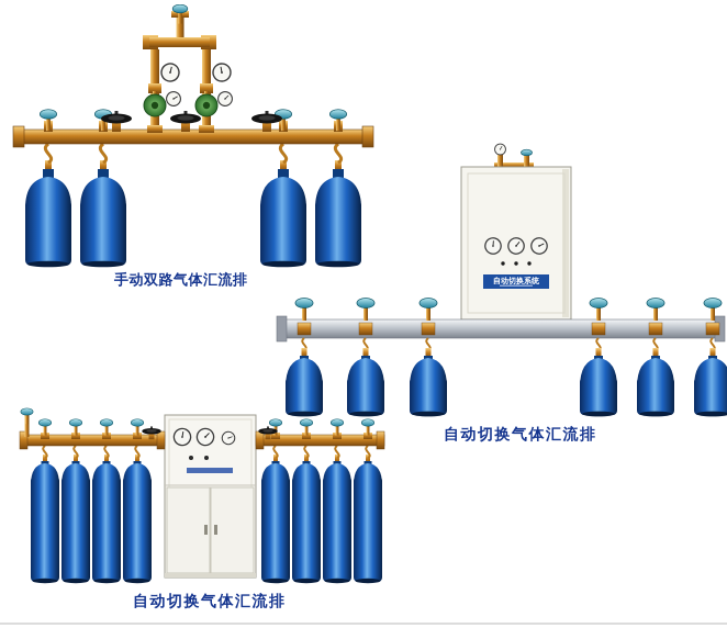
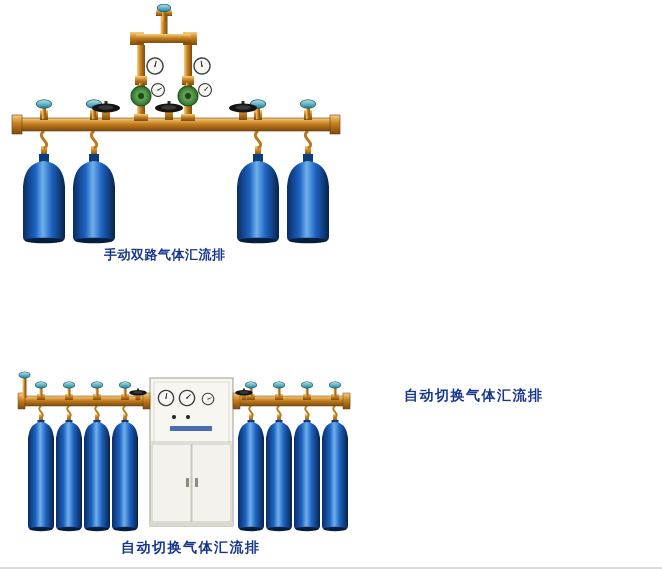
  手动双路气体汇流排
- 自动切换系统
  自动切换气体汇流排
  自动切换气体汇流排
